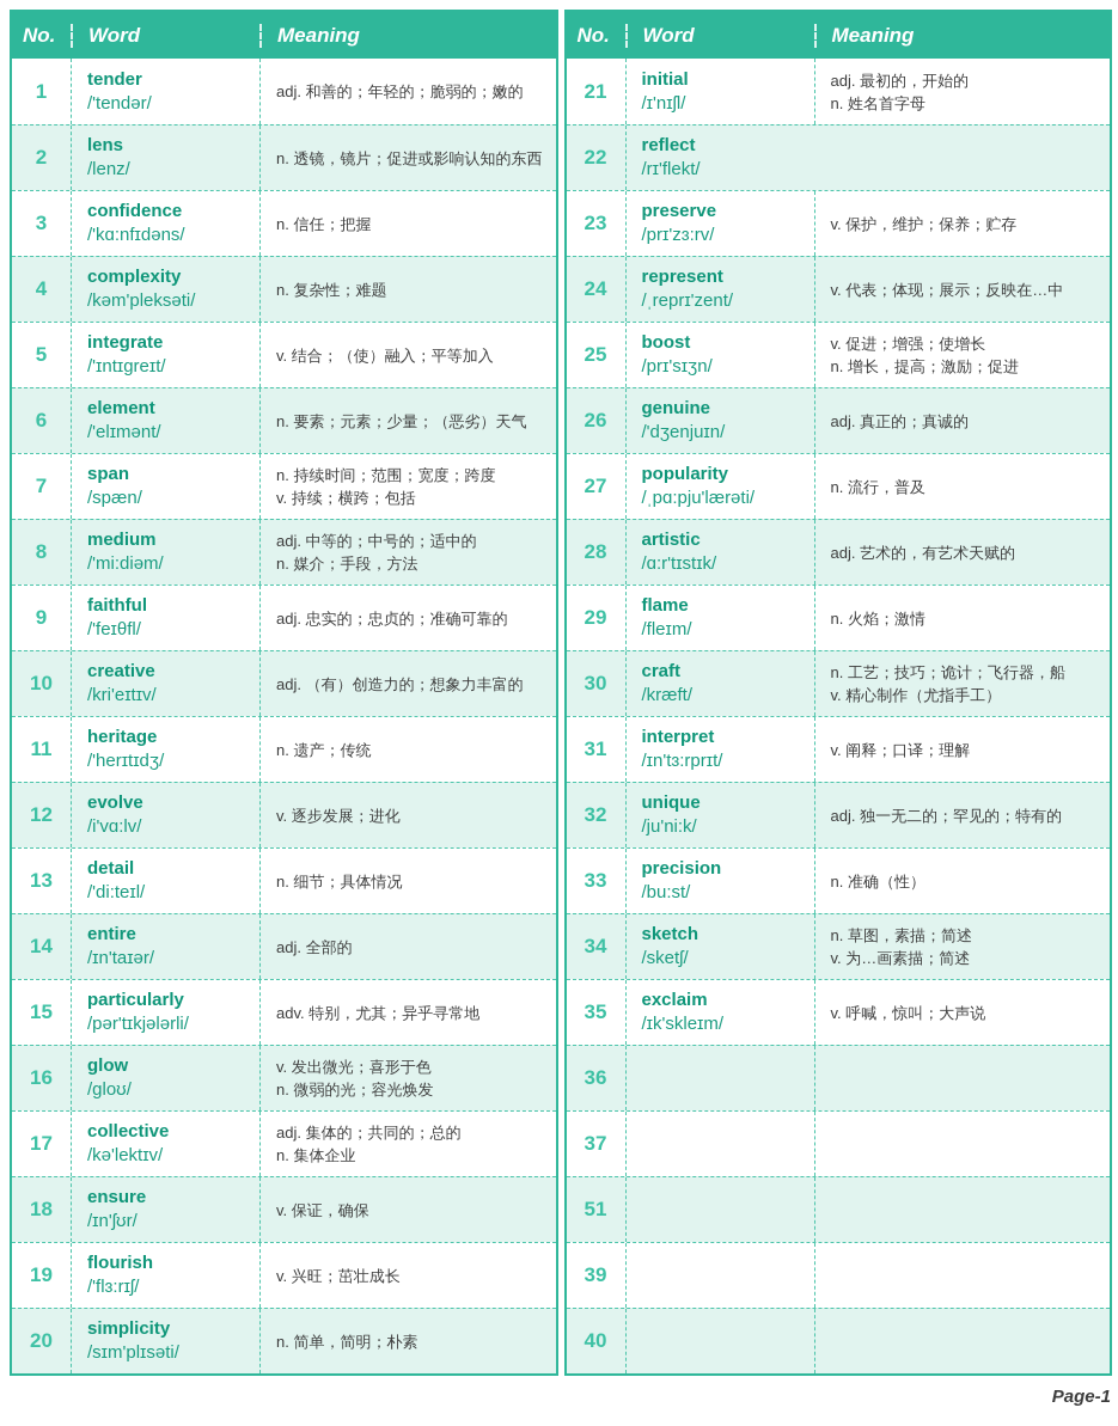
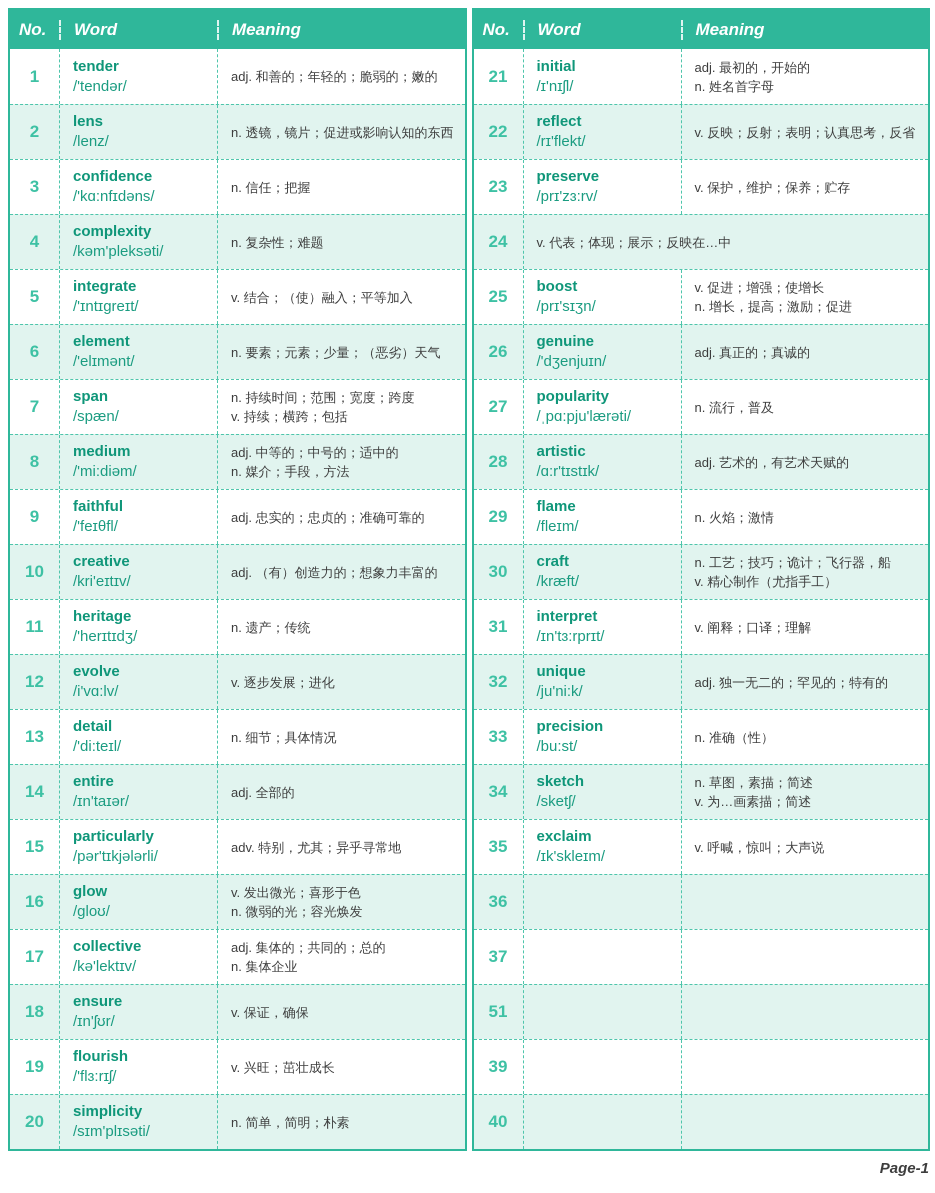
  No.
  Word
  Meaning
  1
  tender
  /'tendər/
  adj. 和善的；年轻的；脆弱的；嫩的
  2
  lens
  /lenz/
  n. 透镜，镜片；促进或影响认知的东西
  3
  confidence
  /'kɑ:nfɪdəns/
  n. 信任；把握
  4
  complexity
  /kəm'pleksəti/
  n. 复杂性；难题
  5
  integrate
  /'ɪntɪgreɪt/
  v. 结合；（使）融入；平等加入
  6
  element
  /'elɪmənt/
  n. 要素；元素；少量；（恶劣）天气
  7
  span
  /spæn/
  n. 持续时间；范围；宽度；跨度
  v. 持续；横跨；包括
  8
  medium
  /'mi:diəm/
  adj. 中等的；中号的；适中的
  n. 媒介；手段，方法
  9
  faithful
  /'feɪθfl/
  adj. 忠实的；忠贞的；准确可靠的
  10
  creative
  /kri'eɪtɪv/
  adj. （有）创造力的；想象力丰富的
  11
  heritage
  /'herɪtɪdʒ/
  n. 遗产；传统
  12
  evolve
  /i'vɑ:lv/
  v. 逐步发展；进化
  13
  detail
  /'di:teɪl/
  n. 细节；具体情况
  14
  entire
  /ɪn'taɪər/
  adj. 全部的
  15
  particularly
  /pər'tɪkjələrli/
  adv. 特别，尤其；异乎寻常地
  16
  glow
  /gloʊ/
  v. 发出微光；喜形于色
  n. 微弱的光；容光焕发
  17
  collective
  /kə'lektɪv/
  adj. 集体的；共同的；总的
  n. 集体企业
  18
  ensure
  /ɪn'ʃʊr/
  v. 保证，确保
  19
  flourish
  /'flɜ:rɪʃ/
  v. 兴旺；茁壮成长
  20
  simplicity
  /sɪm'plɪsəti/
  n. 简单，简明；朴素
  No.
  Word
  Meaning
  21
  initial
  /ɪ'nɪʃl/
  adj. 最初的，开始的
  n. 姓名首字母
  22
  reflect
  /rɪ'flekt/
+ v. 反映；反射；表明；认真思考，反省
  23
  preserve
  /prɪ'zɜ:rv/
  v. 保护，维护；保养；贮存
  24
- represent
- /ˌreprɪ'zent/
  v. 代表；体现；展示；反映在…中
  25
  boost
  /prɪ'sɪʒn/
  v. 促进；增强；使增长
  n. 增长，提高；激励；促进
  26
  genuine
  /'dʒenjuɪn/
  adj. 真正的；真诚的
  27
  popularity
  /ˌpɑ:pju'lærəti/
  n. 流行，普及
  28
  artistic
  /ɑ:r'tɪstɪk/
  adj. 艺术的，有艺术天赋的
  29
  flame
  /fleɪm/
  n. 火焰；激情
  30
  craft
  /kræft/
  n. 工艺；技巧；诡计；飞行器，船
  v. 精心制作（尤指手工）
  31
  interpret
  /ɪn'tɜ:rprɪt/
  v. 阐释；口译；理解
  32
  unique
  /ju'ni:k/
  adj. 独一无二的；罕见的；特有的
  33
  precision
  /bu:st/
  n. 准确（性）
  34
  sketch
  /sketʃ/
  n. 草图，素描；简述
  v. 为…画素描；简述
  35
  exclaim
  /ɪk'skleɪm/
  v. 呼喊，惊叫；大声说
  36
  37
  51
  39
  40
  Page-1
